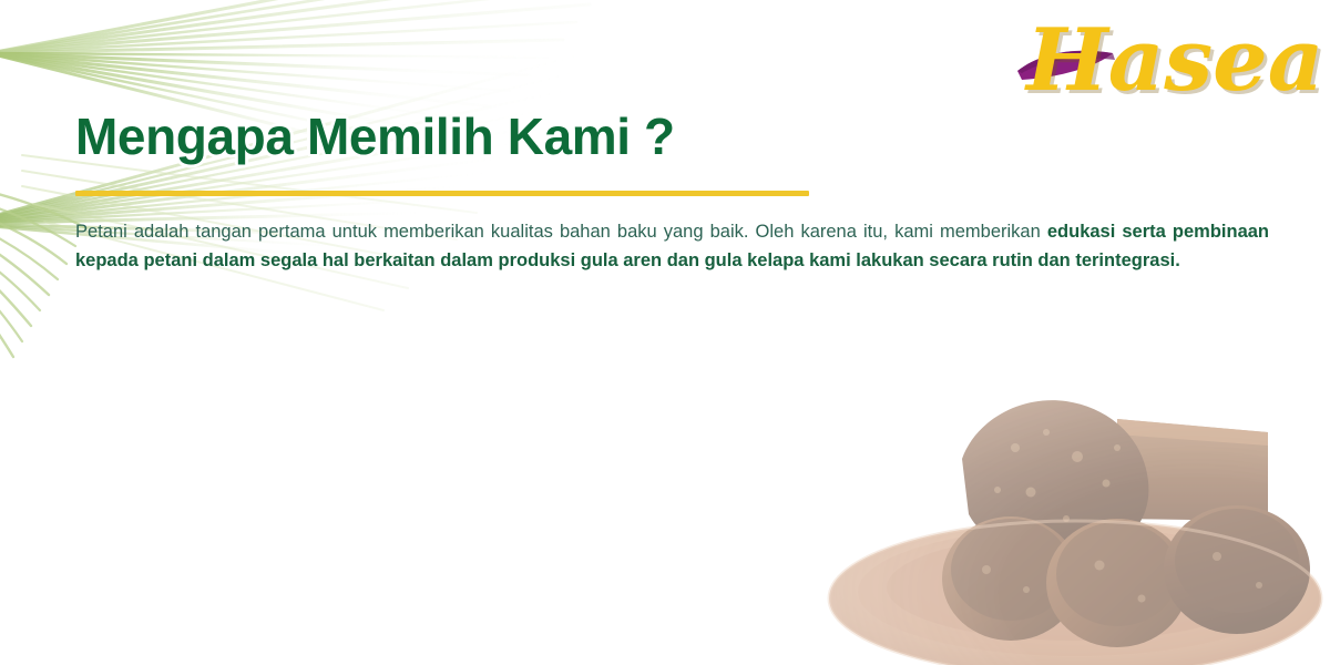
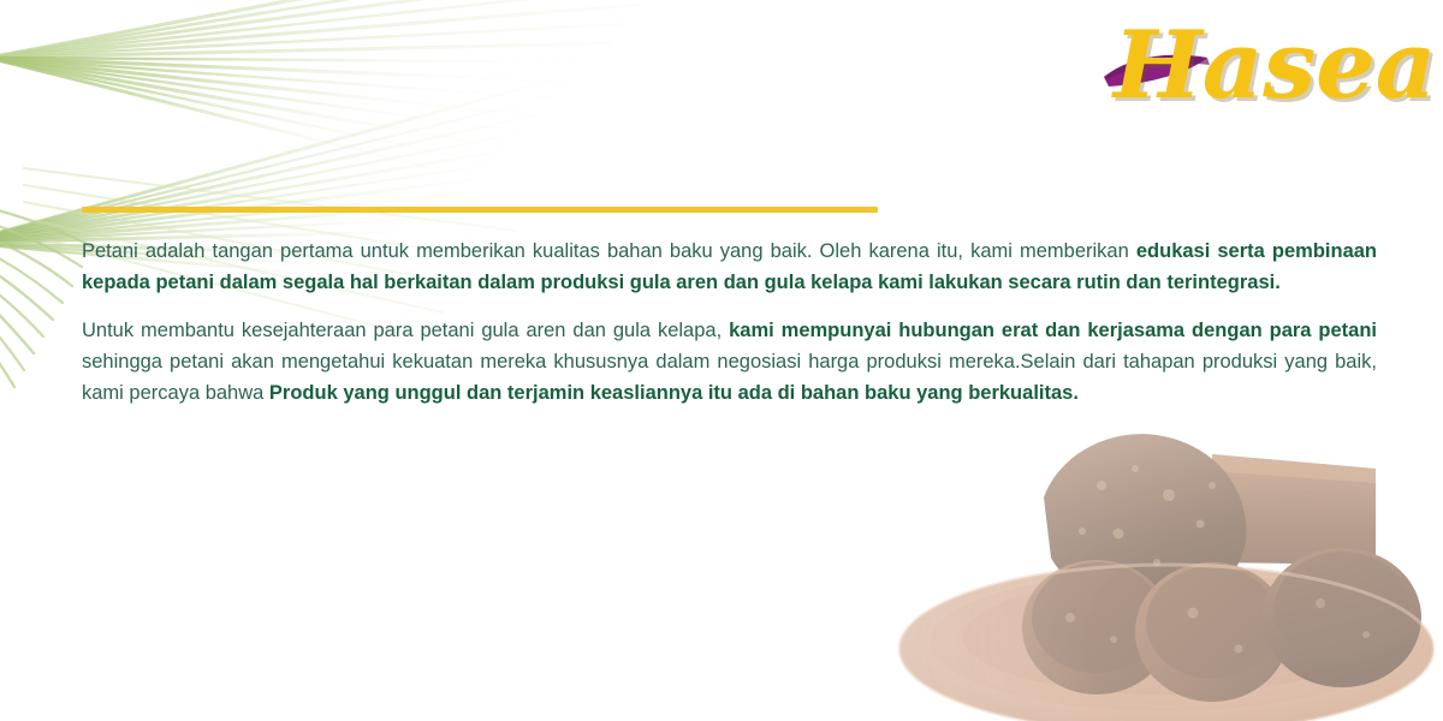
  Hasea
- Mengapa Memilih Kami ?
  Petani adalah tangan pertama untuk memberikan kualitas bahan baku yang baik. Oleh karena itu, kami memberikan edukasi serta pembinaan kepada petani dalam segala hal berkaitan dalam produksi gula aren dan gula kelapa kami lakukan secara rutin dan terintegrasi.
+ Untuk membantu kesejahteraan para petani gula aren dan gula kelapa, kami mempunyai hubungan erat dan kerjasama dengan para petani sehingga petani akan mengetahui kekuatan mereka khususnya dalam negosiasi harga produksi mereka.Selain dari tahapan produksi yang baik, kami percaya bahwa Produk yang unggul dan terjamin keasliannya itu ada di bahan baku yang berkualitas.
